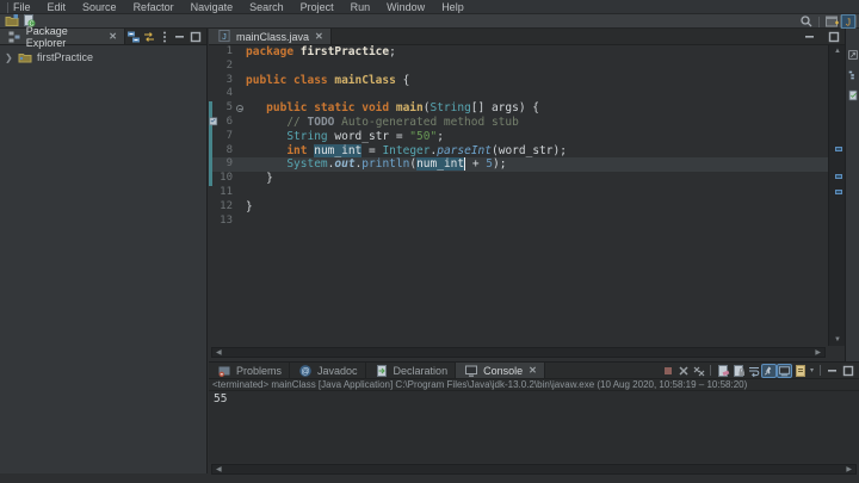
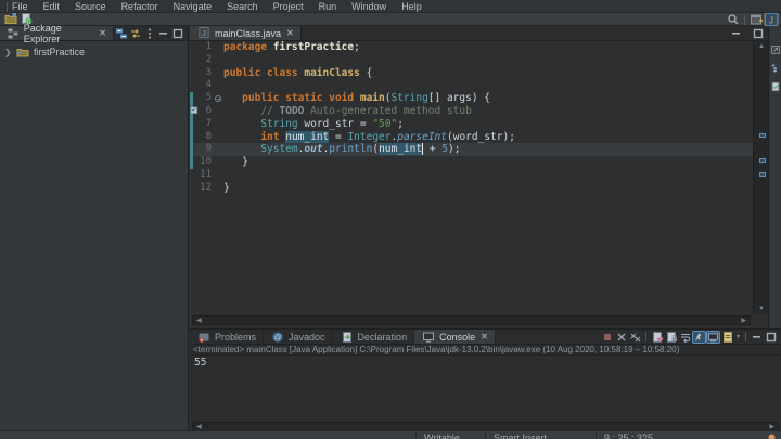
  File
  Edit
  Source
  Refactor
  Navigate
  Search
  Project
  Run
  Window
  Help
  J
  Package Explorer
  ✕
  ❯
  firstPractice
  J
  mainClass.java
  ✕
  1
  package firstPractice;
  2
  3
  public class mainClass {
  4
  5
  public static void main(String[] args) {
  6
  // TODO Auto-generated method stub
  7
  String word_str = "50";
  8
  int num_int = Integer.parseInt(word_str);
  9
  System.out.println(num_int + 5);
  10
  }
  11
  12
  }
- 13
  Problems
  Javadoc
  Declaration
  Console
  ✕
  <terminated> mainClass [Java Application] C:\Program Files\Java\jdk-13.0.2\bin\javaw.exe (10 Aug 2020, 10:58:19 – 10:58:20)
  55
+ Writable
+ Smart Insert
+ 9 : 25 : 325
